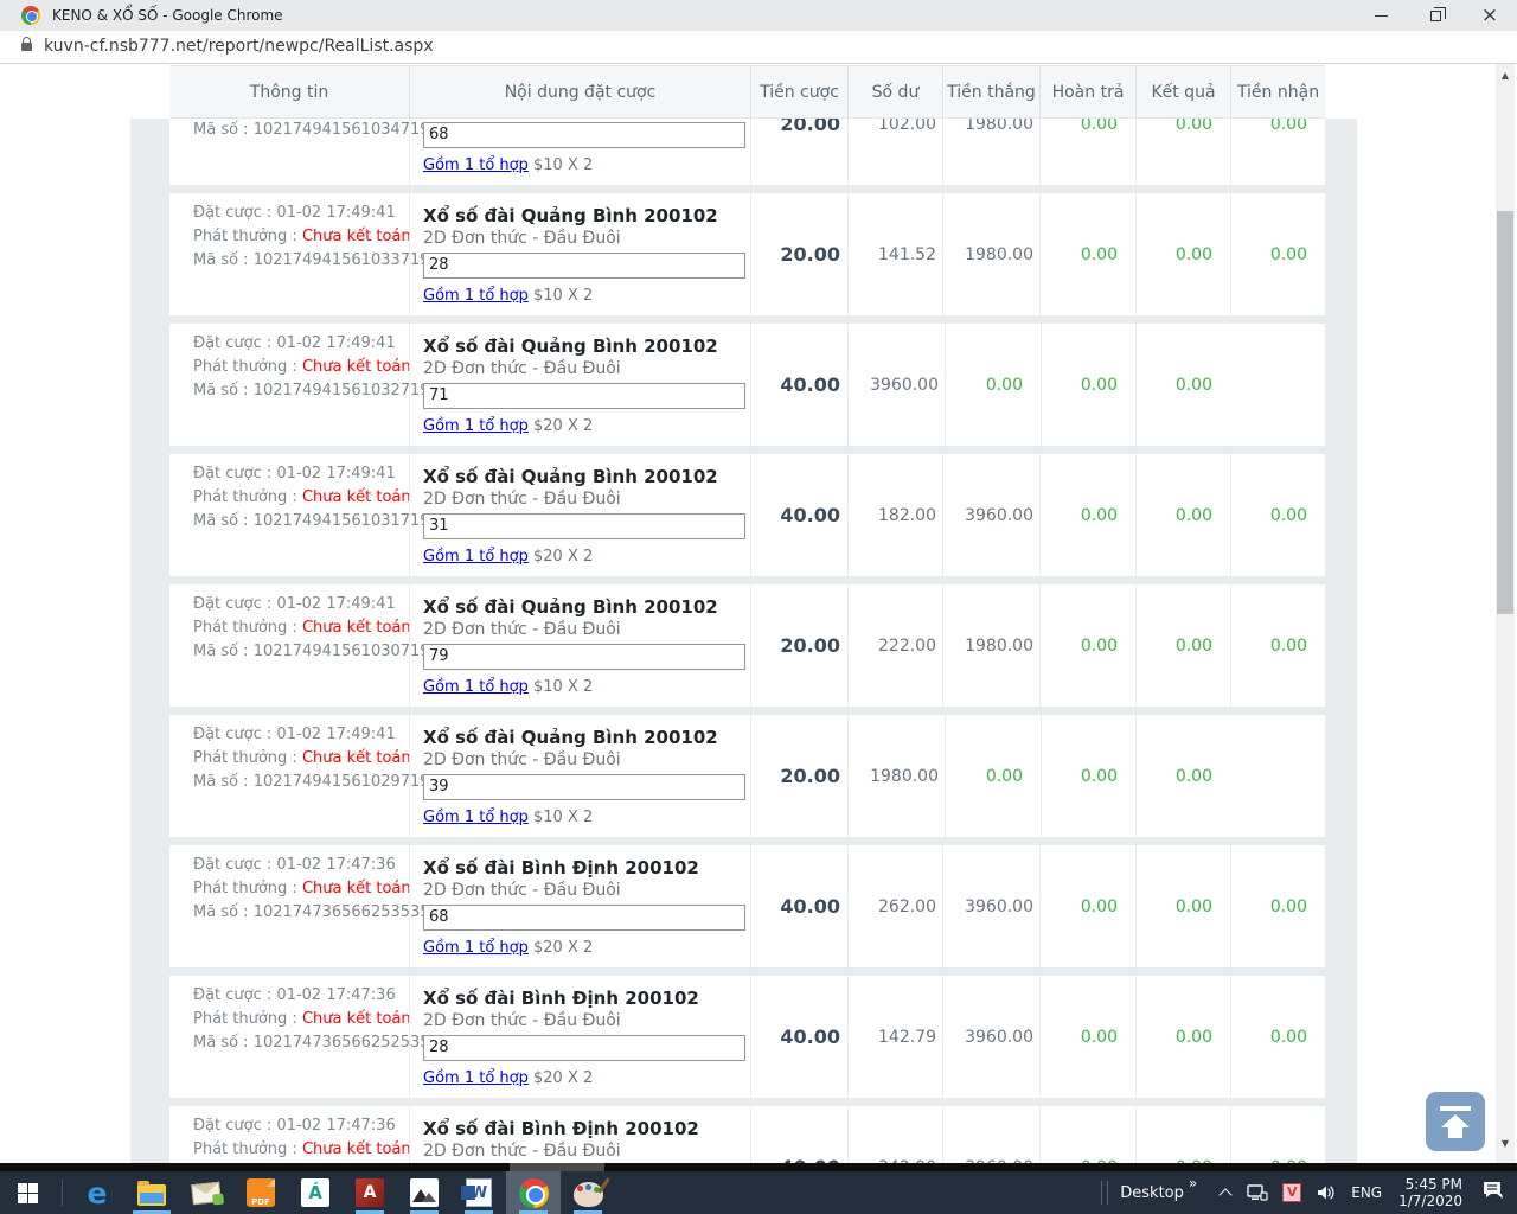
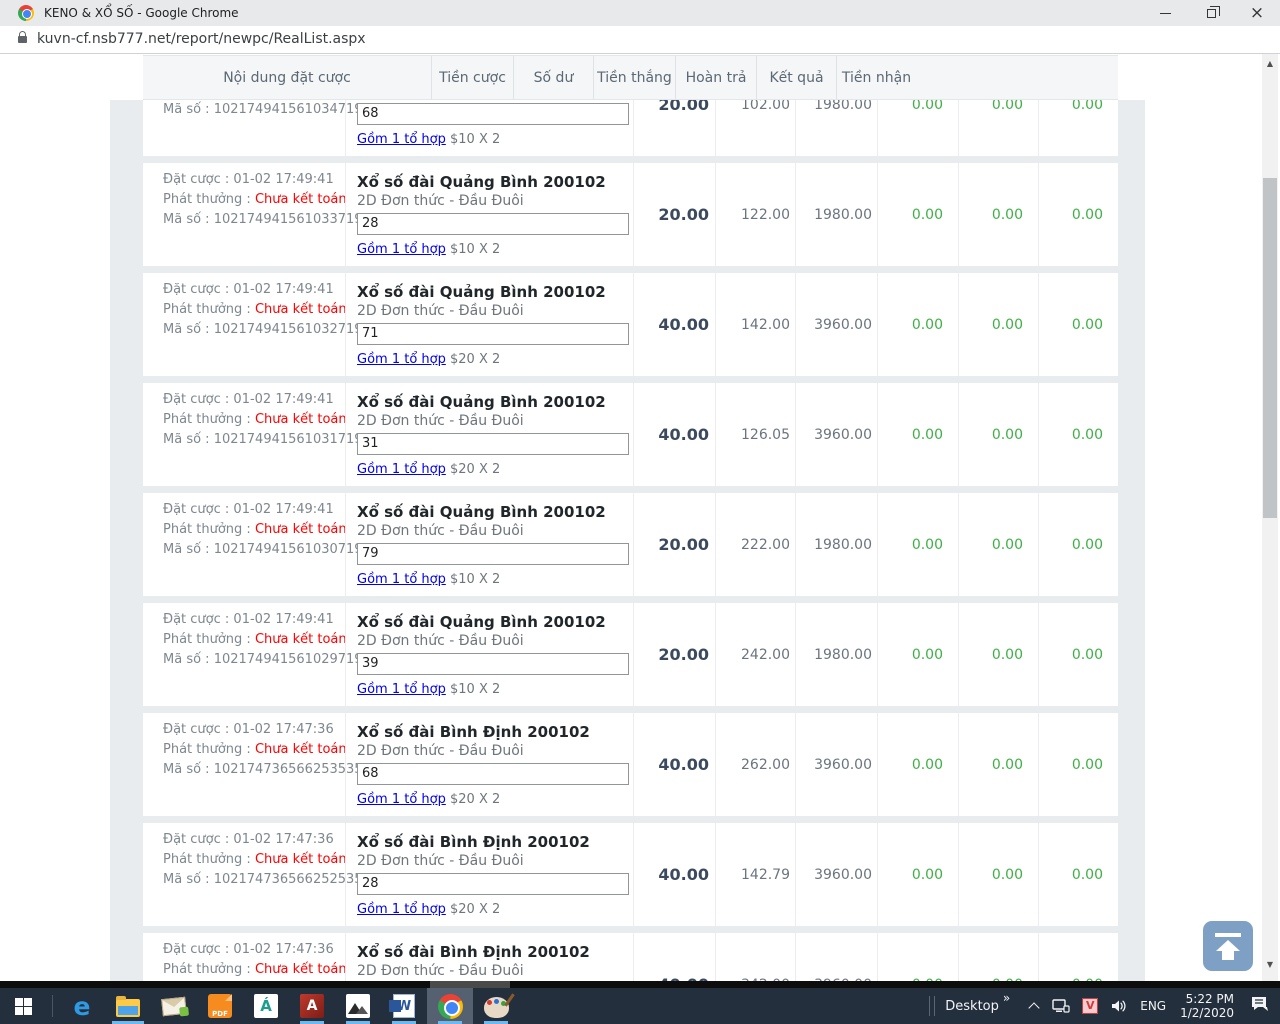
  KENO & XỔ SỐ - Google Chrome
  ×
  kuvn-cf.nsb777.net/report/newpc/RealList.aspx
- Thông tin
  Nội dung đặt cược
  Tiền cược
  Số dư
  Tiền thắng
  Hoàn trả
  Kết quả
  Tiền nhận
  Mã số : 10217494156103471
  68
  Gồm 1 tổ hợp $10 X 2
  20.00
  102.00
  1980.00
  0.00
  0.00
  0.00
  Đặt cược : 01-02 17:49:41
  Phát thưởng : Chưa kết toán
  Mã số : 10217494156103371
  Xổ số đài Quảng Bình 200102
  2D Đơn thức - Đầu Đuôi
  28
  Gồm 1 tổ hợp $10 X 2
  20.00
- 141.52
+ 122.00
  1980.00
  0.00
  0.00
  0.00
  Đặt cược : 01-02 17:49:41
  Phát thưởng : Chưa kết toán
  Mã số : 10217494156103271
  Xổ số đài Quảng Bình 200102
  2D Đơn thức - Đầu Đuôi
  71
  Gồm 1 tổ hợp $20 X 2
  40.00
+ 142.00
  3960.00
  0.00
  0.00
  0.00
  Đặt cược : 01-02 17:49:41
  Phát thưởng : Chưa kết toán
  Mã số : 10217494156103171
  Xổ số đài Quảng Bình 200102
  2D Đơn thức - Đầu Đuôi
  31
  Gồm 1 tổ hợp $20 X 2
  40.00
- 182.00
+ 126.05
  3960.00
  0.00
  0.00
  0.00
  Đặt cược : 01-02 17:49:41
  Phát thưởng : Chưa kết toán
  Mã số : 10217494156103071
  Xổ số đài Quảng Bình 200102
  2D Đơn thức - Đầu Đuôi
  79
  Gồm 1 tổ hợp $10 X 2
  20.00
  222.00
  1980.00
  0.00
  0.00
  0.00
  Đặt cược : 01-02 17:49:41
  Phát thưởng : Chưa kết toán
  Mã số : 10217494156102971
  Xổ số đài Quảng Bình 200102
  2D Đơn thức - Đầu Đuôi
  39
  Gồm 1 tổ hợp $10 X 2
  20.00
+ 242.00
  1980.00
  0.00
  0.00
  0.00
  Đặt cược : 01-02 17:47:36
  Phát thưởng : Chưa kết toán
  Mã số : 10217473656625353
  Xổ số đài Bình Định 200102
  2D Đơn thức - Đầu Đuôi
  68
  Gồm 1 tổ hợp $20 X 2
  40.00
  262.00
  3960.00
  0.00
  0.00
  0.00
  Đặt cược : 01-02 17:47:36
  Phát thưởng : Chưa kết toán
  Mã số : 10217473656625253
  Xổ số đài Bình Định 200102
  2D Đơn thức - Đầu Đuôi
  28
  Gồm 1 tổ hợp $20 X 2
  40.00
  142.79
  3960.00
  0.00
  0.00
  0.00
  Đặt cược : 01-02 17:47:36
  Phát thưởng : Chưa kết toán
  Xổ số đài Bình Định 200102
  2D Đơn thức - Đầu Đuôi
  ▲
  ▼
  e
  PDF
  Á
  A
  W
  Desktop
  »
  V
  ENG
- 5:45 PM
+ 5:22 PM
- 1/7/2020
+ 1/2/2020
